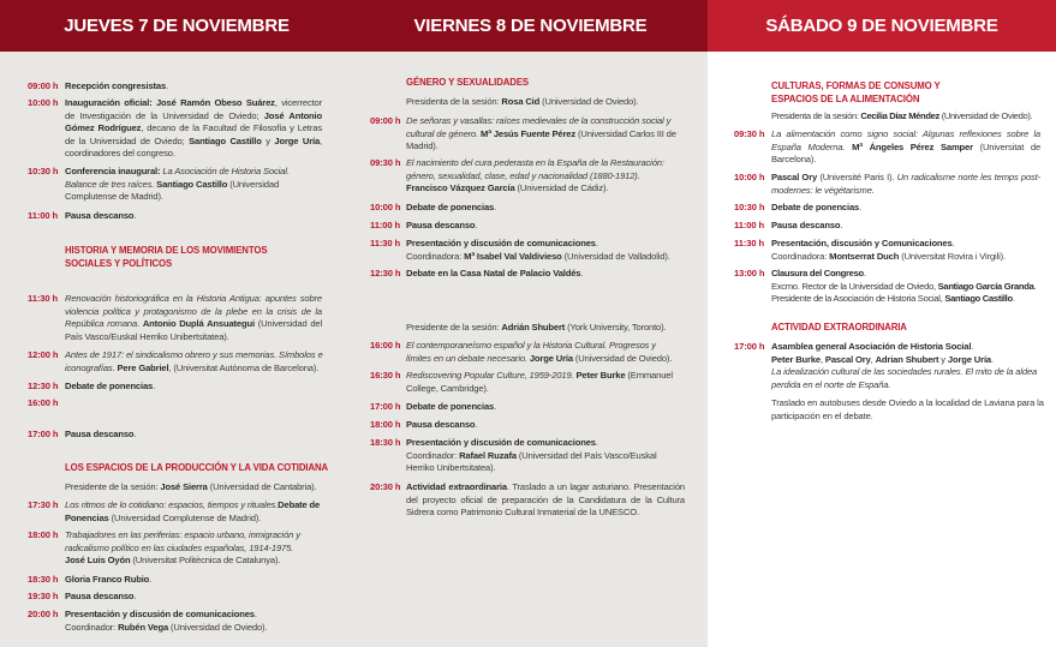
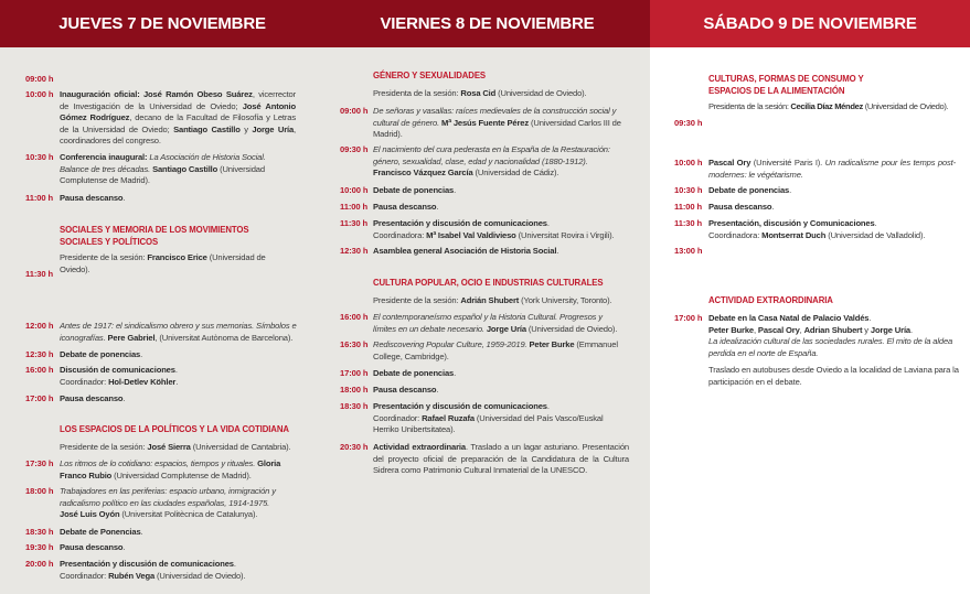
  JUEVES 7 DE NOVIEMBRE
  09:00 h
- Recepción congresistas.
  10:00 h
  Inauguración oficial: José Ramón Obeso Suárez, vicerrector de Investigación de la Universidad de Oviedo; José Antonio Gómez Rodríguez, decano de la Facultad de Filosofía y Letras de la Universidad de Oviedo; Santiago Castillo y Jorge Uría, coordinadores del congreso.
  10:30 h
- Conferencia inaugural: La Asociación de Historia Social. Balance de tres raíces. Santiago Castillo (Universidad Complutense de Madrid).
+ Conferencia inaugural: La Asociación de Historia Social. Balance de tres décadas. Santiago Castillo (Universidad Complutense de Madrid).
  11:00 h
  Pausa descanso.
- HISTORIA Y MEMORIA DE LOS MOVIMIENTOS SOCIALES Y POLÍTICOS
+ SOCIALES Y MEMORIA DE LOS MOVIMIENTOS SOCIALES Y POLÍTICOS
+ Presidente de la sesión: Francisco Erice (Universidad de Oviedo).
  11:30 h
- Renovación historiográfica en la Historia Antigua: apuntes sobre violencia política y protagonismo de la plebe en la crisis de la República romana. Antonio Duplá Ansuategui (Universidad del País Vasco/Euskal Herriko Unibertsitatea).
  12:00 h
  Antes de 1917: el sindicalismo obrero y sus memorias. Símbolos e iconografías. Pere Gabriel, (Universitat Autònoma de Barcelona).
  12:30 h
  Debate de ponencias.
  16:00 h
+ Discusión de comunicaciones.
+ Coordinador: Hol-Detlev Köhler.
  17:00 h
  Pausa descanso.
- LOS ESPACIOS DE LA PRODUCCIÓN Y LA VIDA COTIDIANA
+ LOS ESPACIOS DE LA POLÍTICOS Y LA VIDA COTIDIANA
  Presidente de la sesión: José Sierra (Universidad de Cantabria).
  17:30 h
- Los ritmos de lo cotidiano: espacios, tiempos y rituales.Debate de Ponencias (Universidad Complutense de Madrid).
+ Los ritmos de lo cotidiano: espacios, tiempos y rituales. Gloria Franco Rubio (Universidad Complutense de Madrid).
  18:00 h
  Trabajadores en las periferias: espacio urbano, inmigración y radicalismo político en las ciudades españolas, 1914-1975.
  José Luis Oyón (Universitat Politècnica de Catalunya).
  18:30 h
- Gloria Franco Rubio.
+ Debate de Ponencias.
  19:30 h
  Pausa descanso.
  20:00 h
  Presentación y discusión de comunicaciones.
  Coordinador: Rubén Vega (Universidad de Oviedo).
  VIERNES 8 DE NOVIEMBRE
  GÉNERO Y SEXUALIDADES
  Presidenta de la sesión: Rosa Cid (Universidad de Oviedo).
  09:00 h
  De señoras y vasallas: raíces medievales de la construcción social y cultural de género. Mª Jesús Fuente Pérez (Universidad Carlos III de Madrid).
  09:30 h
  El nacimiento del cura pederasta en la España de la Restauración: género, sexualidad, clase, edad y nacionalidad (1880-1912).
  Francisco Vázquez García (Universidad de Cádiz).
  10:00 h
  Debate de ponencias.
  11:00 h
  Pausa descanso.
  11:30 h
  Presentación y discusión de comunicaciones.
- Coordinadora: Mª Isabel Val Valdivieso (Universidad de Valladolid).
+ Coordinadora: Mª Isabel Val Valdivieso (Universitat Rovira i Virgili).
  12:30 h
- Debate en la Casa Natal de Palacio Valdés.
+ Asamblea general Asociación de Historia Social.
+ CULTURA POPULAR, OCIO E INDUSTRIAS CULTURALES
  Presidente de la sesión: Adrián Shubert (York University, Toronto).
  16:00 h
  El contemporaneísmo español y la Historia Cultural. Progresos y límites en un debate necesario. Jorge Uría (Universidad de Oviedo).
  16:30 h
  Rediscovering Popular Culture, 1959-2019. Peter Burke (Emmanuel College, Cambridge).
  17:00 h
  Debate de ponencias.
  18:00 h
  Pausa descanso.
  18:30 h
  Presentación y discusión de comunicaciones.
  Coordinador: Rafael Ruzafa (Universidad del País Vasco/Euskal Herriko Unibertsitatea).
  20:30 h
  Actividad extraordinaria. Traslado a un lagar asturiano. Presentación del proyecto oficial de preparación de la Candidatura de la Cultura Sidrera como Patrimonio Cultural Inmaterial de la UNESCO.
  SÁBADO 9 DE NOVIEMBRE
  CULTURAS, FORMAS DE CONSUMO Y ESPACIOS DE LA ALIMENTACIÓN
  Presidenta de la sesión: Cecilia Díaz Méndez (Universidad de Oviedo).
  09:30 h
- La alimentación como signo social: Algunas reflexiones sobre la España Moderna. Mª Ángeles Pérez Samper (Universitat de Barcelona).
  10:00 h
- Pascal Ory (Université Paris I). Un radicalisme norte les temps post-modernes: le végétarisme.
+ Pascal Ory (Université Paris I). Un radicalisme pour les temps post-modernes: le végétarisme.
  10:30 h
  Debate de ponencias.
  11:00 h
  Pausa descanso.
  11:30 h
  Presentación, discusión y Comunicaciones.
- Coordinadora: Montserrat Duch (Universitat Rovira i Virgili).
+ Coordinadora: Montserrat Duch (Universidad de Valladolid).
  13:00 h
- Clausura del Congreso.
- Excmo. Rector de la Universidad de Oviedo, Santiago García Granda.
- Presidente de la Asociación de Historia Social, Santiago Castillo.
  ACTIVIDAD EXTRAORDINARIA
  17:00 h
- Asamblea general Asociación de Historia Social.
+ Debate en la Casa Natal de Palacio Valdés.
  Peter Burke, Pascal Ory, Adrian Shubert y Jorge Uría.
  La idealización cultural de las sociedades rurales. El mito de la aldea perdida en el norte de España.
  Traslado en autobuses desde Oviedo a la localidad de Laviana para la participación en el debate.
